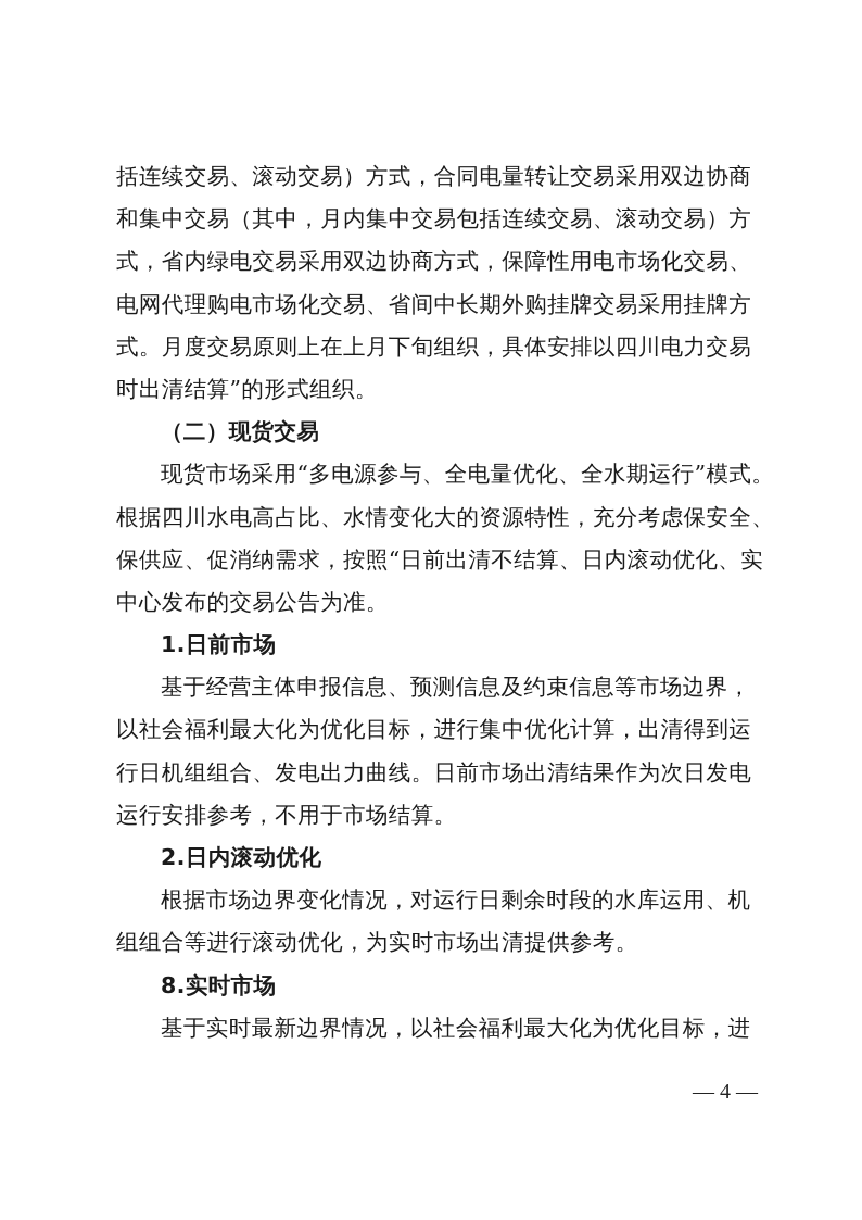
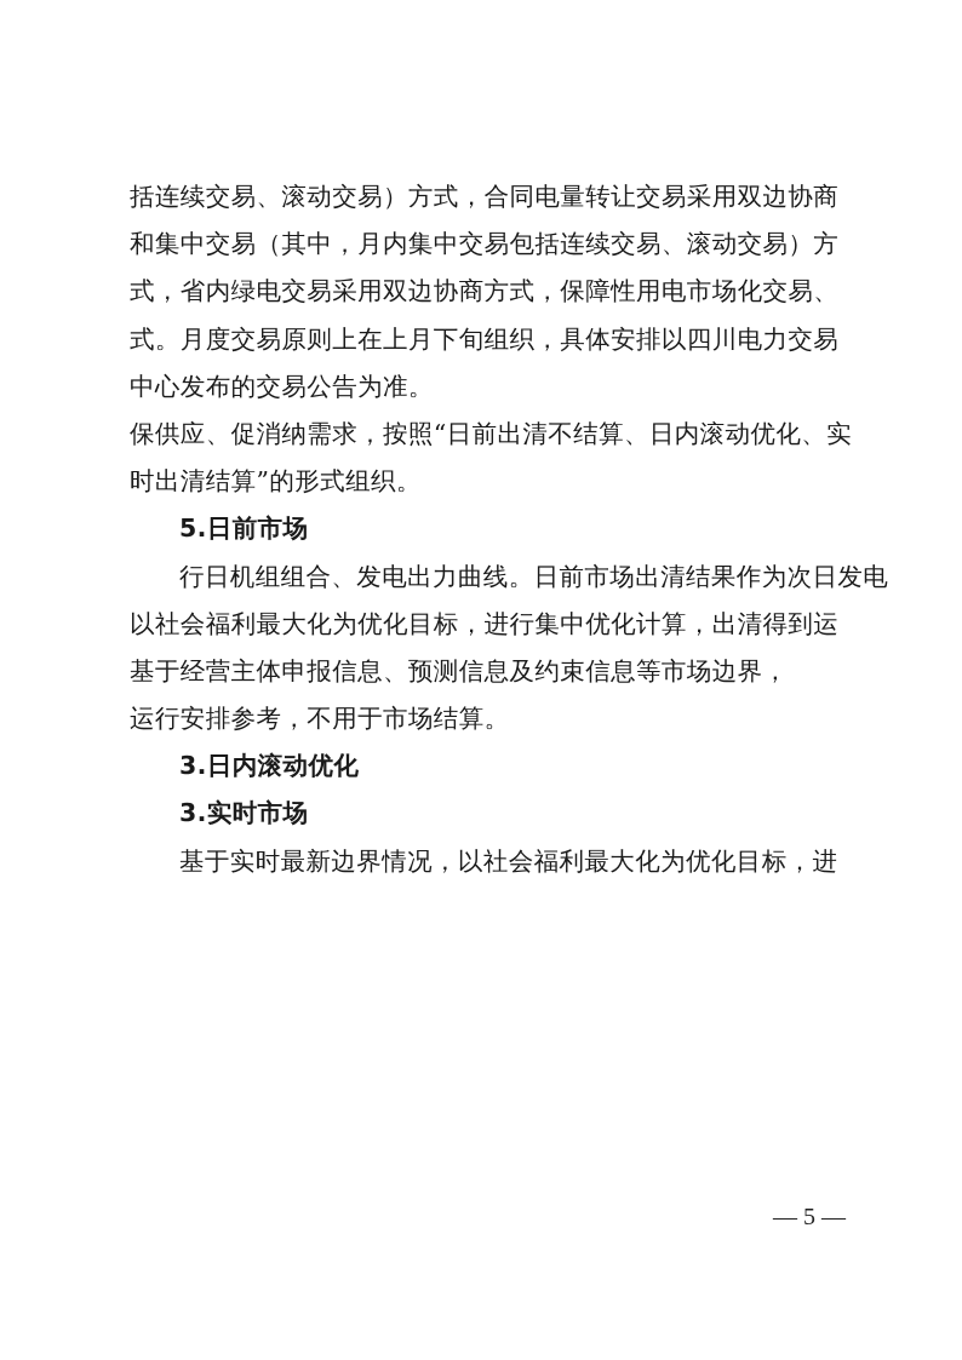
  括连续交易、滚动交易）方式，合同电量转让交易采用双边协商
  和集中交易（其中，月内集中交易包括连续交易、滚动交易）方
  式，省内绿电交易采用双边协商方式，保障性用电市场化交易、
- 电网代理购电市场化交易、省间中长期外购挂牌交易采用挂牌方
  式。月度交易原则上在上月下旬组织，具体安排以四川电力交易
- 时出清结算”的形式组织。
+ 中心发布的交易公告为准。
- （二）现货交易
- 现货市场采用“多电源参与、全电量优化、全水期运行”模式。
- 根据四川水电高占比、水情变化大的资源特性，充分考虑保安全、
  保供应、促消纳需求，按照“日前出清不结算、日内滚动优化、实
- 中心发布的交易公告为准。
+ 时出清结算”的形式组织。
- 1.日前市场
+ 5.日前市场
- 基于经营主体申报信息、预测信息及约束信息等市场边界，
+ 行日机组组合、发电出力曲线。日前市场出清结果作为次日发电
  以社会福利最大化为优化目标，进行集中优化计算，出清得到运
- 行日机组组合、发电出力曲线。日前市场出清结果作为次日发电
+ 基于经营主体申报信息、预测信息及约束信息等市场边界，
  运行安排参考，不用于市场结算。
- 2.日内滚动优化
+ 3.日内滚动优化
- 根据市场边界变化情况，对运行日剩余时段的水库运用、机
- 组组合等进行滚动优化，为实时市场出清提供参考。
- 8.实时市场
+ 3.实时市场
  基于实时最新边界情况，以社会福利最大化为优化目标，进
- — 4 —
+ — 5 —
